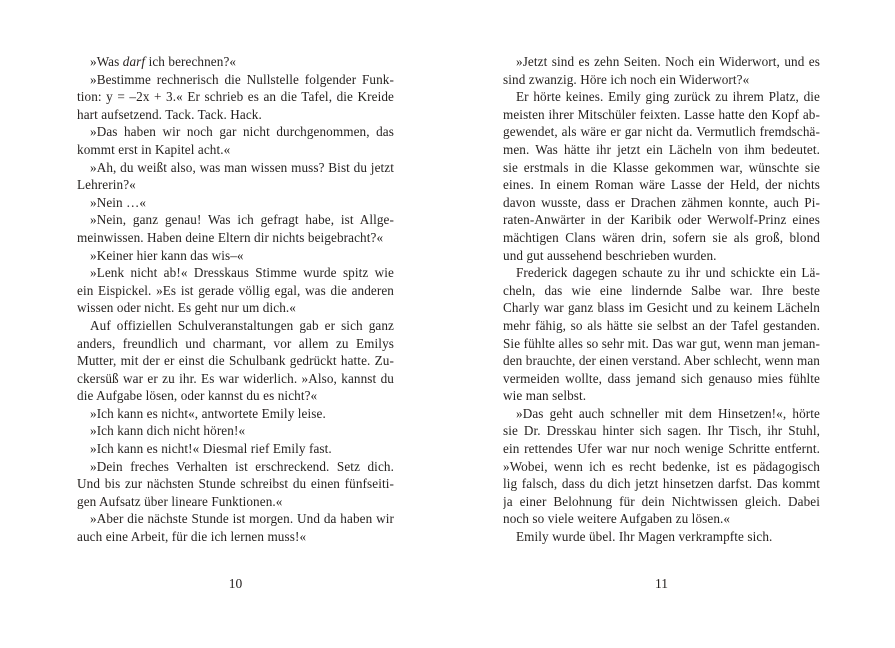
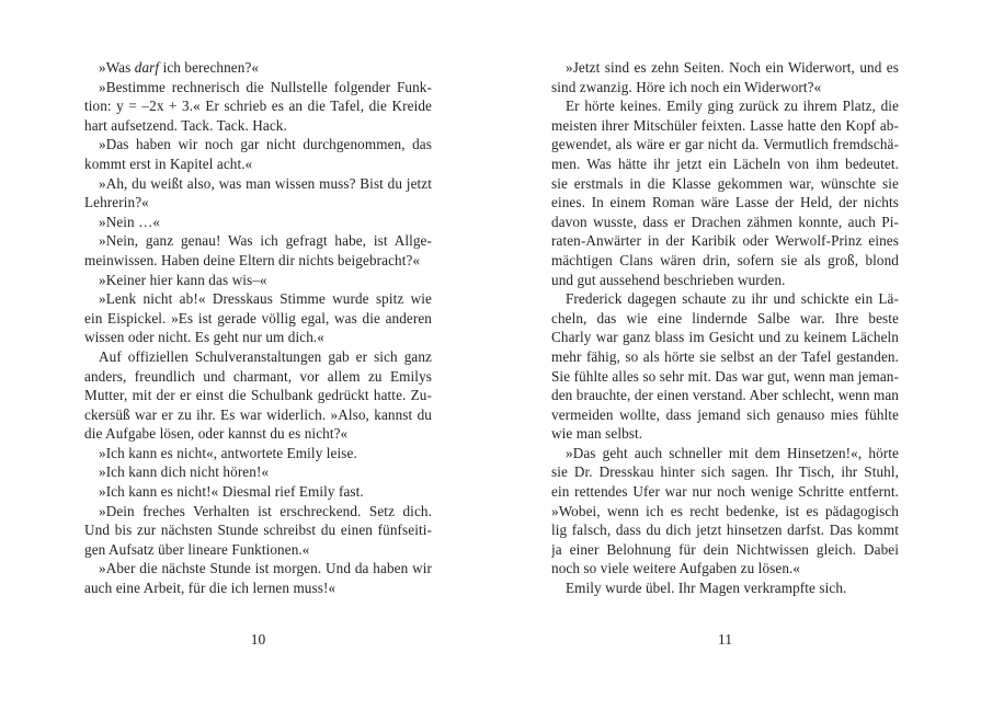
  »Was darf ich berechnen?«
  »Bestimme rechnerisch die Nullstelle folgender Funk-
  tion: y = –2x + 3.« Er schrieb es an die Tafel, die Kreide
  hart aufsetzend. Tack. Tack. Hack.
  »Das haben wir noch gar nicht durchgenommen, das
  kommt erst in Kapitel acht.«
  »Ah, du weißt also, was man wissen muss? Bist du jetzt
  Lehrerin?«
  »Nein …«
  »Nein, ganz genau! Was ich gefragt habe, ist Allge-
  meinwissen. Haben deine Eltern dir nichts beigebracht?«
  »Keiner hier kann das wis–«
  »Lenk nicht ab!« Dresskaus Stimme wurde spitz wie
  ein Eispickel. »Es ist gerade völlig egal, was die anderen
  wissen oder nicht. Es geht nur um dich.«
  Auf offiziellen Schulveranstaltungen gab er sich ganz
  anders, freundlich und charmant, vor allem zu Emilys
  Mutter, mit der er einst die Schulbank gedrückt hatte. Zu-
  ckersüß war er zu ihr. Es war widerlich. »Also, kannst du
  die Aufgabe lösen, oder kannst du es nicht?«
  »Ich kann es nicht«, antwortete Emily leise.
  »Ich kann dich nicht hören!«
  »Ich kann es nicht!« Diesmal rief Emily fast.
  »Dein freches Verhalten ist erschreckend. Setz dich.
  Und bis zur nächsten Stunde schreibst du einen fünfseiti-
  gen Aufsatz über lineare Funktionen.«
  »Aber die nächste Stunde ist morgen. Und da haben wir
  auch eine Arbeit, für die ich lernen muss!«
  10
  »Jetzt sind es zehn Seiten. Noch ein Widerwort, und es
  sind zwanzig. Höre ich noch ein Widerwort?«
  Er hörte keines. Emily ging zurück zu ihrem Platz, die
  meisten ihrer Mitschüler feixten. Lasse hatte den Kopf ab-
  gewendet, als wäre er gar nicht da. Vermutlich fremdschä-
  men. Was hätte ihr jetzt ein Lächeln von ihm bedeutet.
  sie erstmals in die Klasse gekommen war, wünschte sie
  eines. In einem Roman wäre Lasse der Held, der nichts
  davon wusste, dass er Drachen zähmen konnte, auch Pi-
  raten-Anwärter in der Karibik oder Werwolf-Prinz eines
  mächtigen Clans wären drin, sofern sie als groß, blond
  und gut aussehend beschrieben wurden.
  Frederick dagegen schaute zu ihr und schickte ein Lä-
  cheln, das wie eine lindernde Salbe war. Ihre beste
  Charly war ganz blass im Gesicht und zu keinem Lächeln
- mehr fähig, so als hätte sie selbst an der Tafel gestanden.
+ mehr fähig, so als hörte sie selbst an der Tafel gestanden.
  Sie fühlte alles so sehr mit. Das war gut, wenn man jeman-
  den brauchte, der einen verstand. Aber schlecht, wenn man
  vermeiden wollte, dass jemand sich genauso mies fühlte
  wie man selbst.
  »Das geht auch schneller mit dem Hinsetzen!«, hörte
  sie Dr. Dresskau hinter sich sagen. Ihr Tisch, ihr Stuhl,
  ein rettendes Ufer war nur noch wenige Schritte entfernt.
  »Wobei, wenn ich es recht bedenke, ist es pädagogisch
  lig falsch, dass du dich jetzt hinsetzen darfst. Das kommt
  ja einer Belohnung für dein Nichtwissen gleich. Dabei
  noch so viele weitere Aufgaben zu lösen.«
  Emily wurde übel. Ihr Magen verkrampfte sich.
  11
